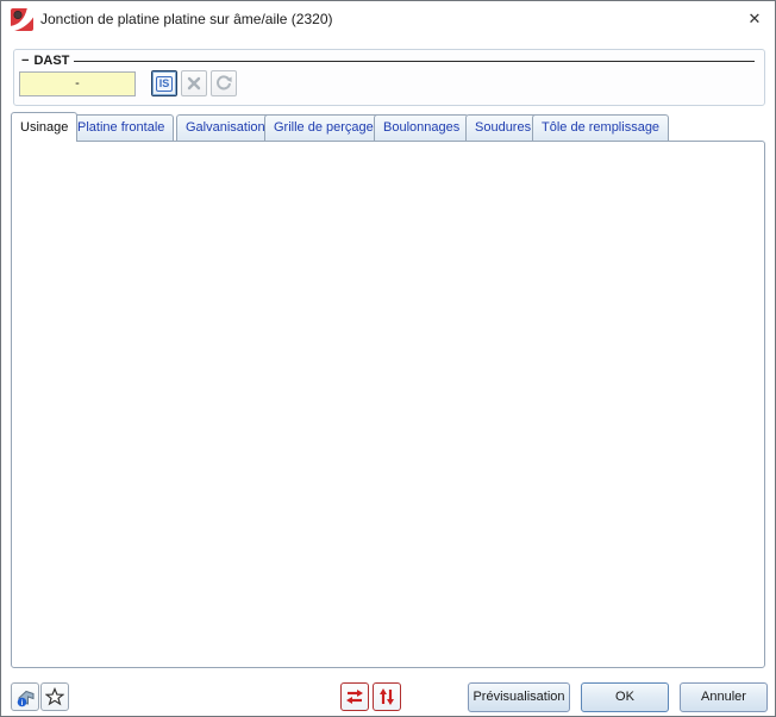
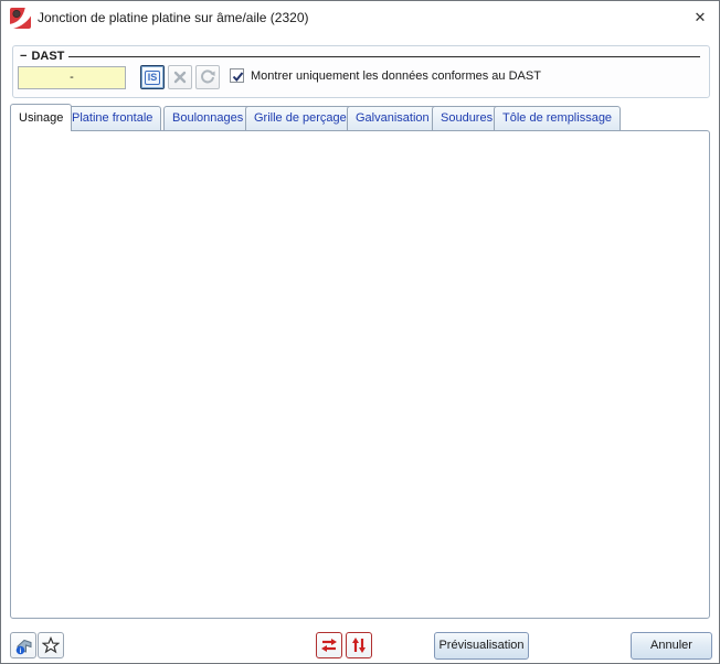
  Jonction de platine platine sur âme/aile (2320)
  ✕
  −
  DAST
  -
  IS
+ Montrer uniquement les données conformes au DAST
  Usinage
  Platine frontale
- Galvanisation
+ Boulonnages
  Grille de perçage
- Boulonnages
+ Galvanisation
  Soudures
  Tôle de remplissage
  Prévisualisation
- OK
  Annuler
